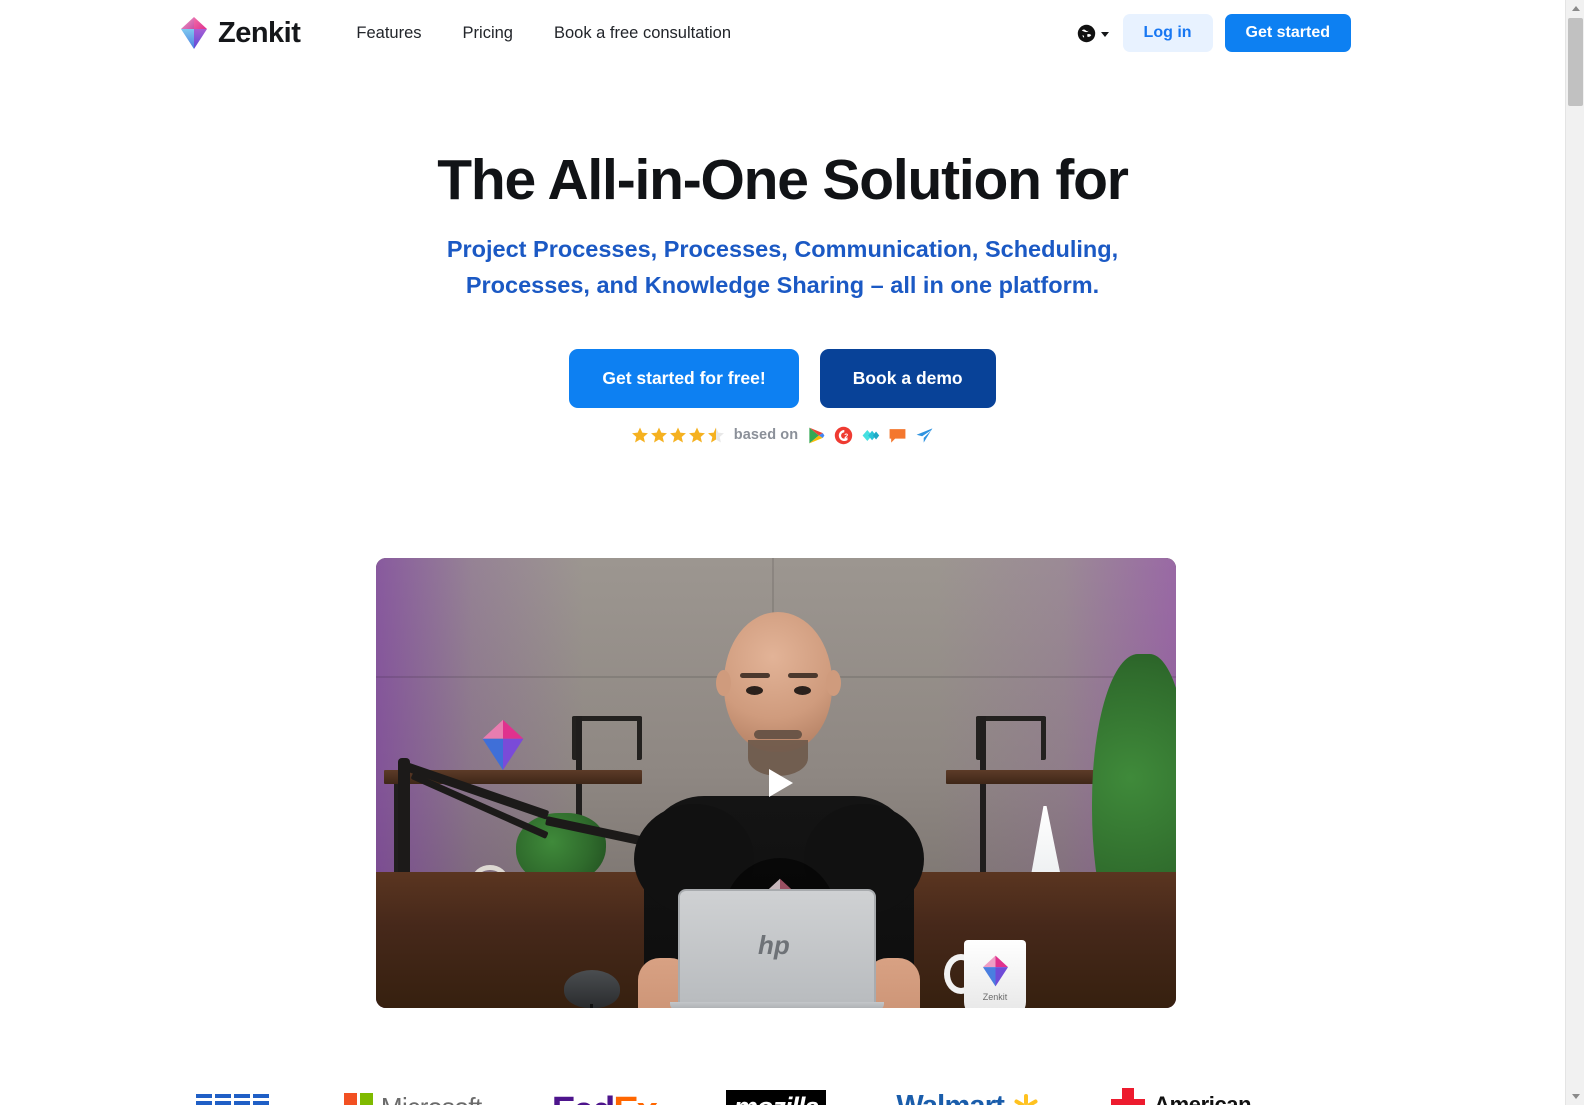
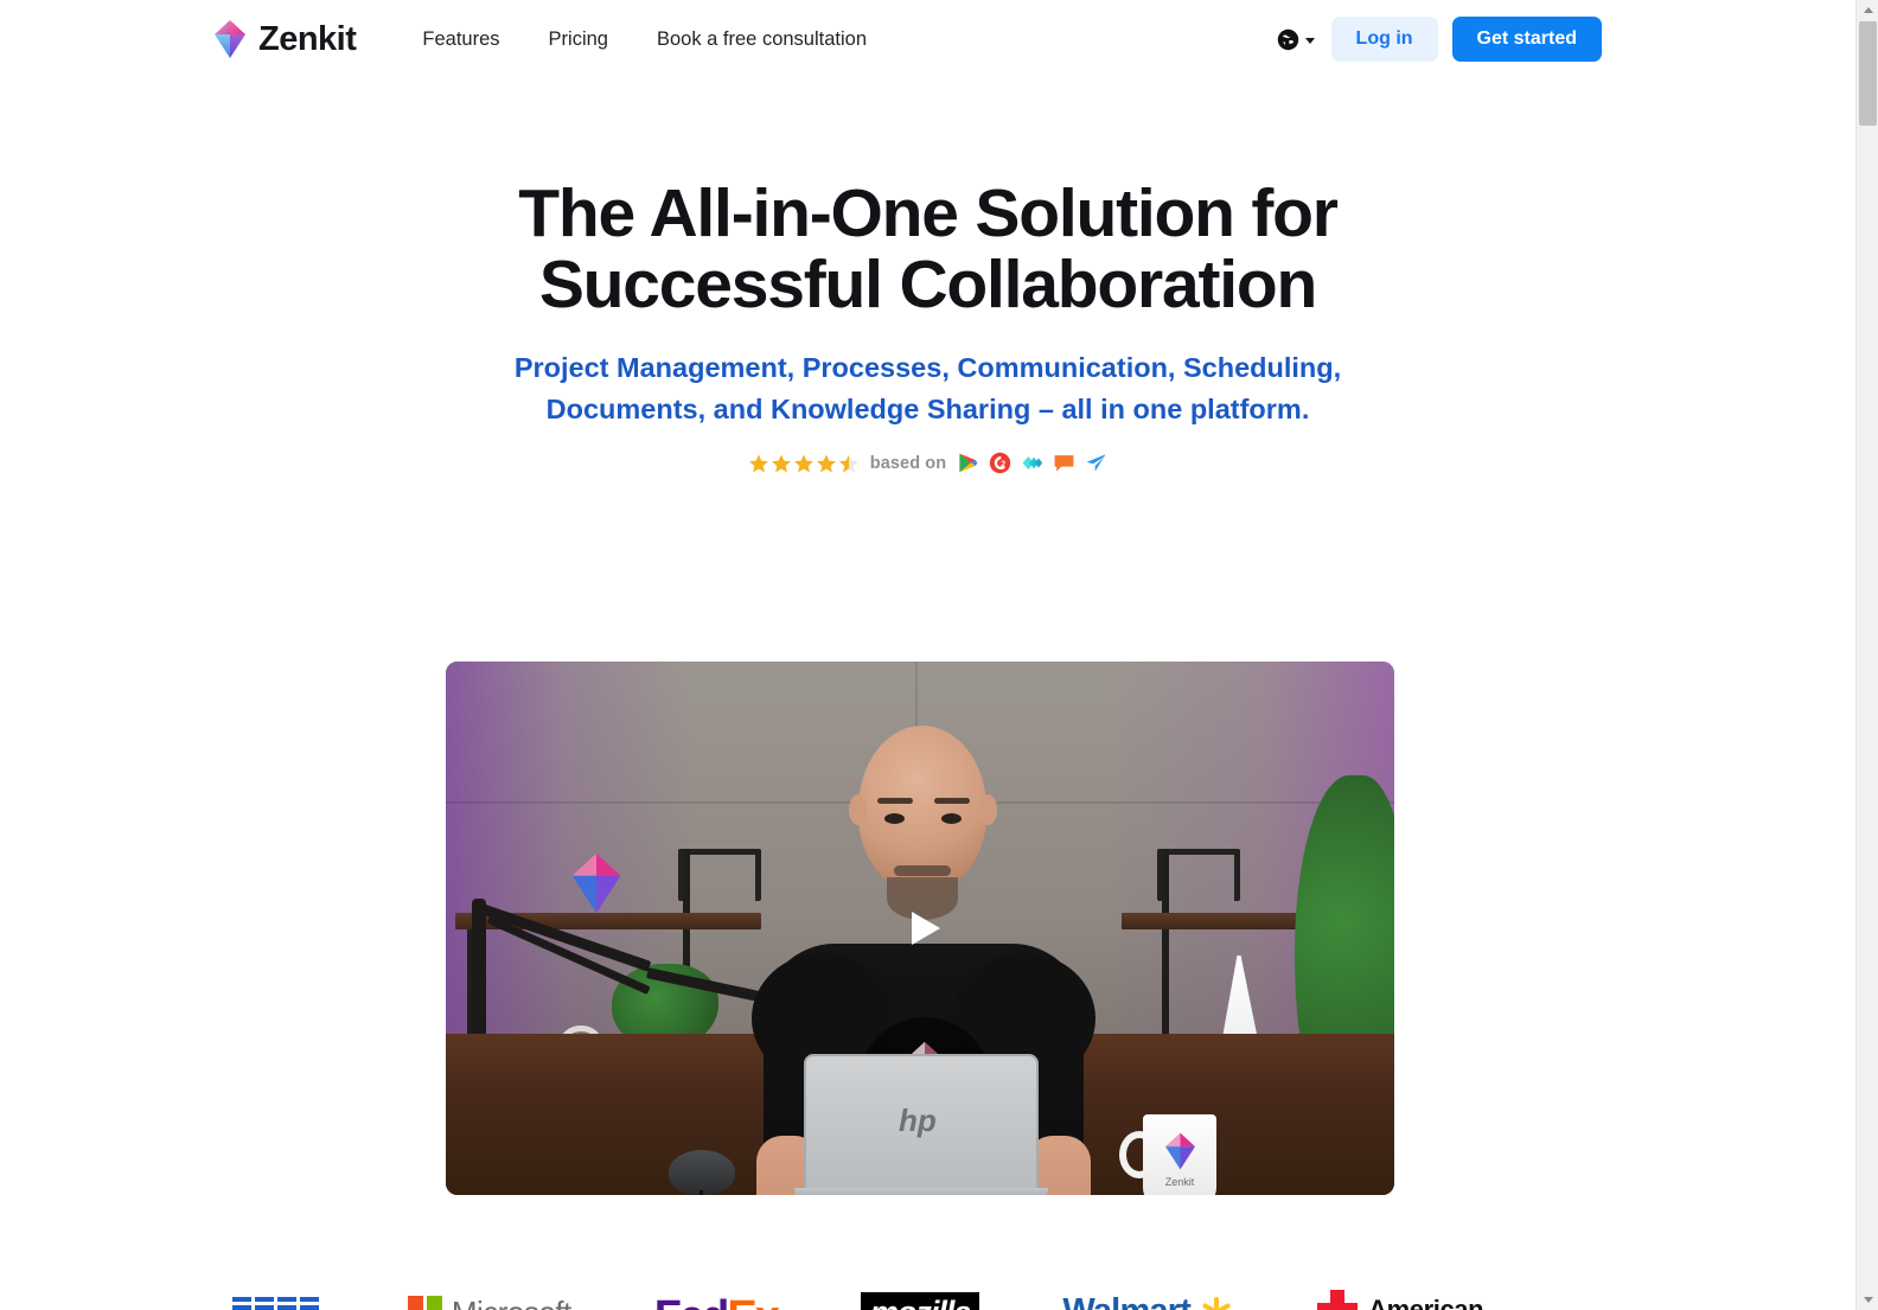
  Zenkit
  Features
  Pricing
  Book a free consultation
  Log in
  Get started
  The All-in-One Solution for
+ Successful Collaboration
- Project Processes, Processes, Communication, Scheduling,
+ Project Management, Processes, Communication, Scheduling,
- Processes, and Knowledge Sharing – all in one platform.
+ Documents, and Knowledge Sharing – all in one platform.
- Get started for free!
- Book a demo
  based on
  2
  hp
  Zenkit
